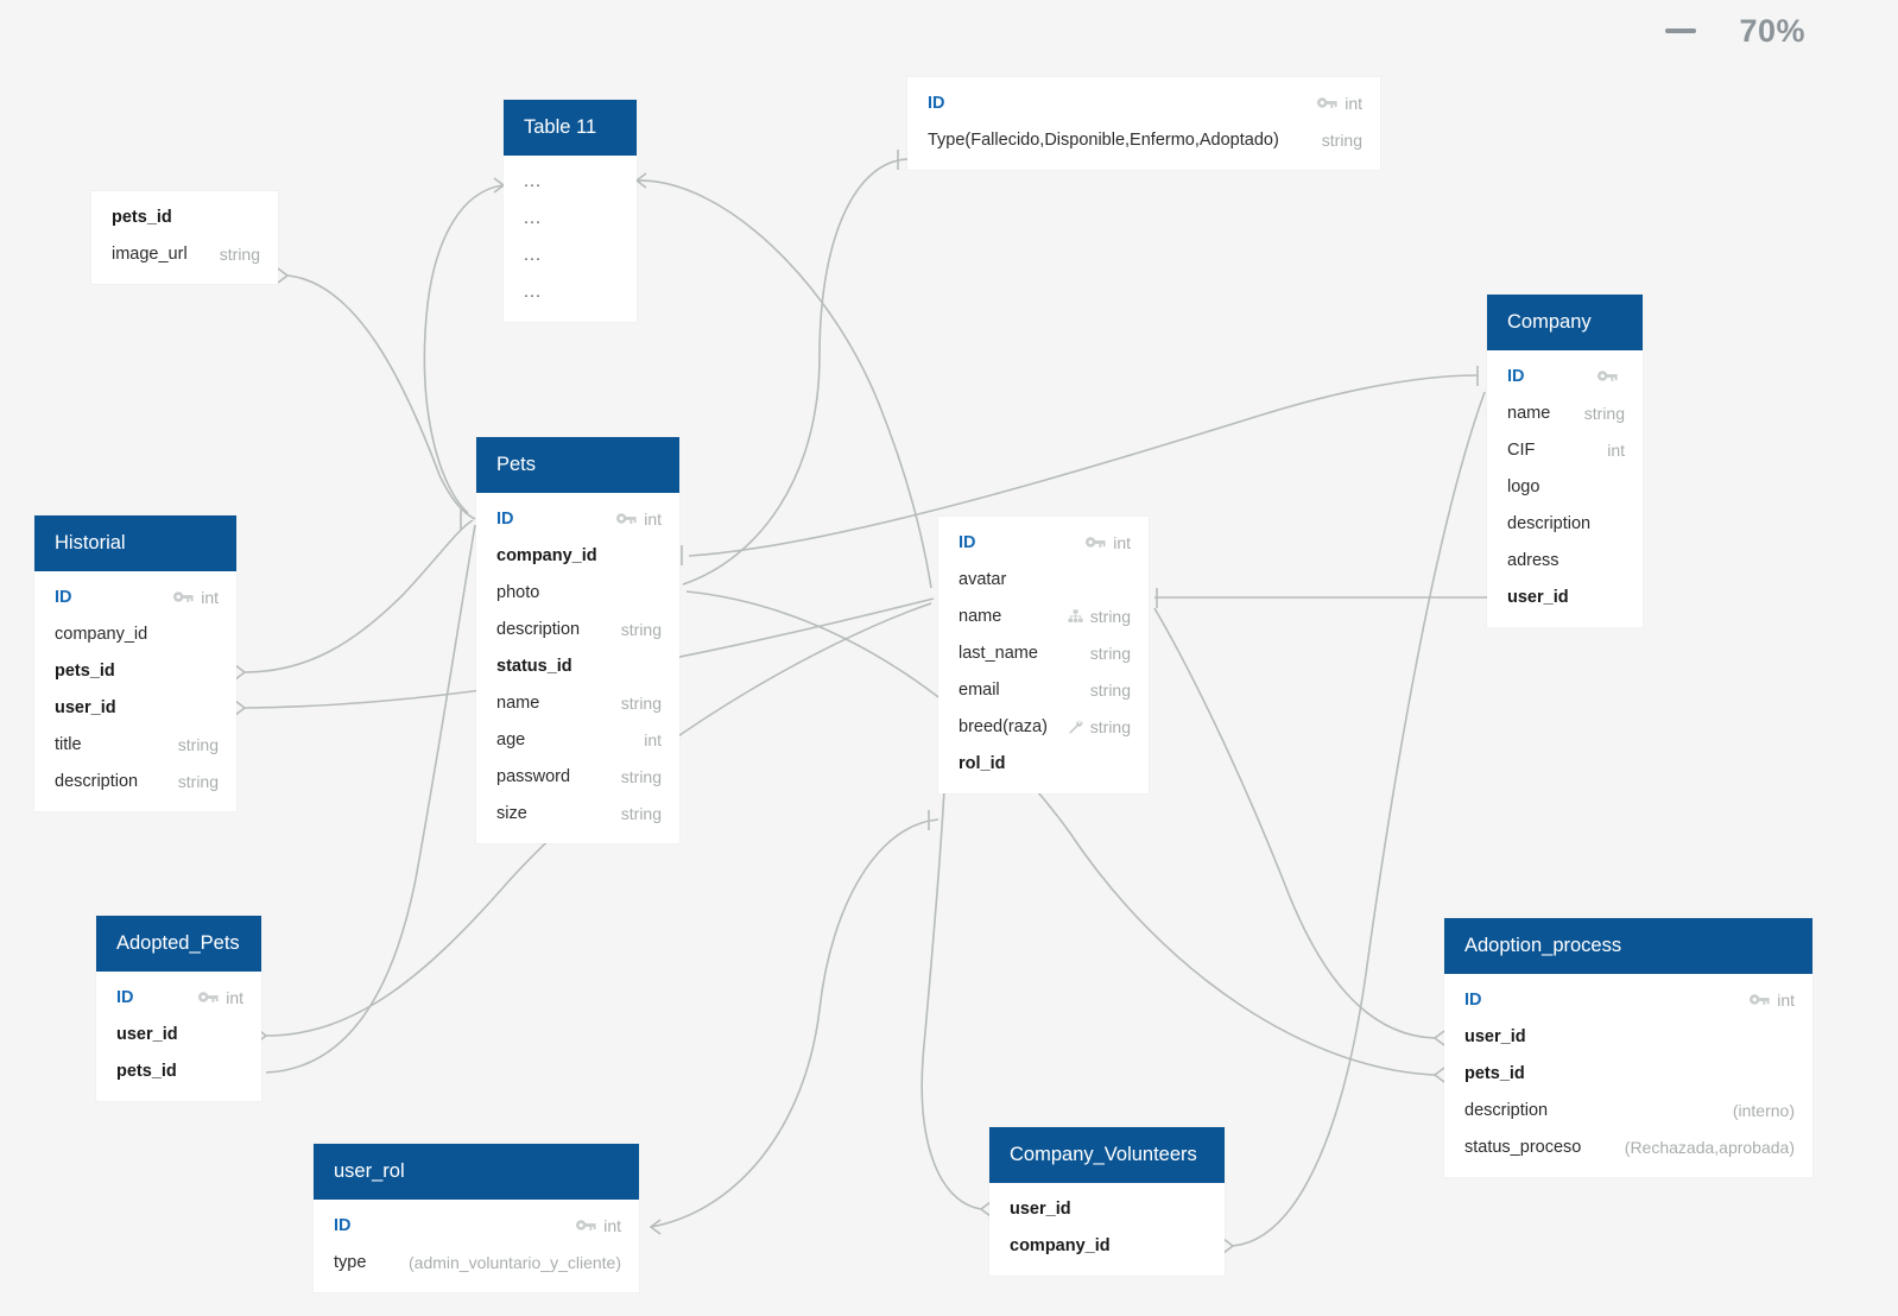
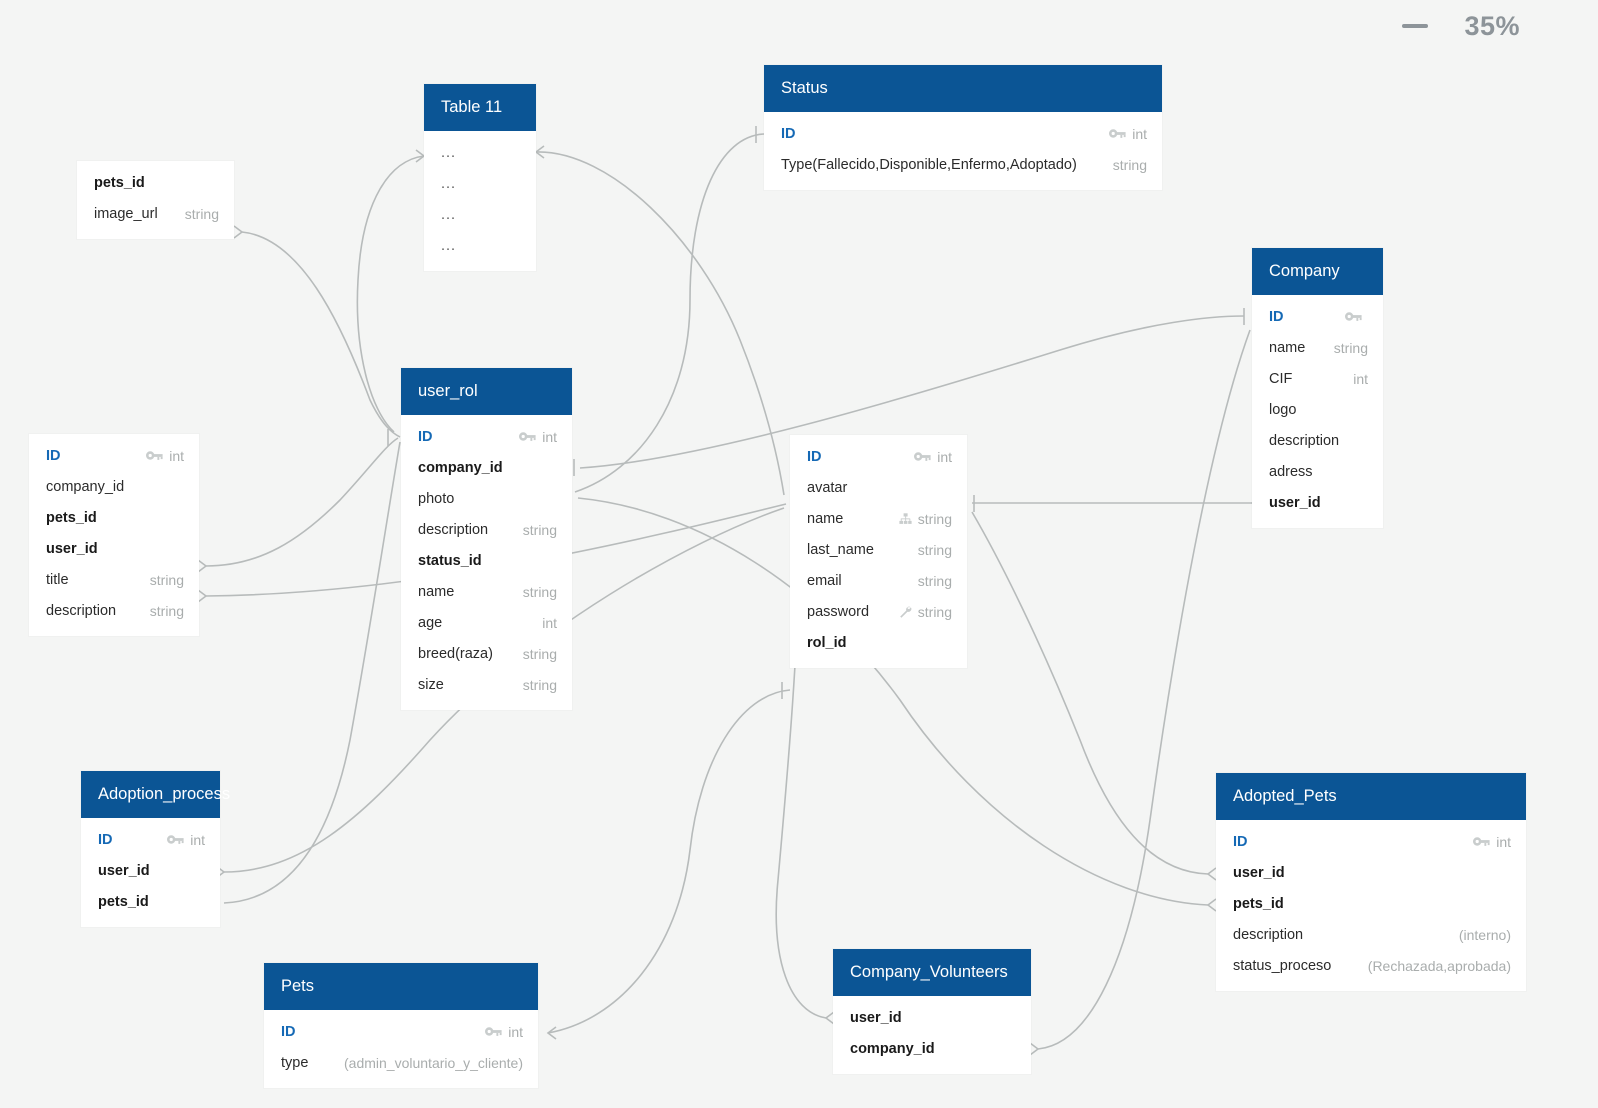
- 70%
+ 35%
  pets_id
  image_url
  string
  Table 11
  ...
  ...
  ...
  ...
+ Status
  ID
  int
  Type(Fallecido,Disponible,Enfermo,Adoptado)
  string
  Company
  ID
  name
  string
  CIF
  int
  logo
  description
  adress
  user_id
- Pets
+ user_rol
  ID
  int
  company_id
  photo
  description
  string
  status_id
  name
  string
  age
  int
- password
+ breed(raza)
  string
  size
  string
- Historial
  ID
  int
  company_id
  pets_id
  user_id
  title
  string
  description
  string
  ID
  int
  avatar
  name
  string
  last_name
  string
  email
  string
- breed(raza)
+ password
  string
  rol_id
- Adopted_Pets
+ Adoption_process
  ID
  int
  user_id
  pets_id
- Adoption_process
+ Adopted_Pets
  ID
  int
  user_id
  pets_id
  description
  (interno)
  status_proceso
  (Rechazada,aprobada)
- user_rol
+ Pets
  ID
  int
  type
  (admin_voluntario_y_cliente)
  Company_Volunteers
  user_id
  company_id
